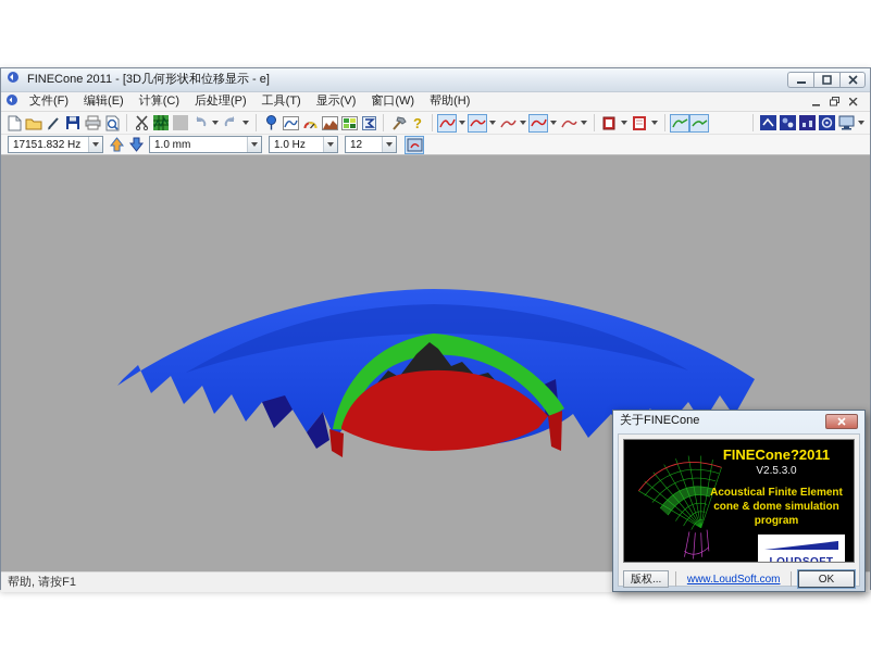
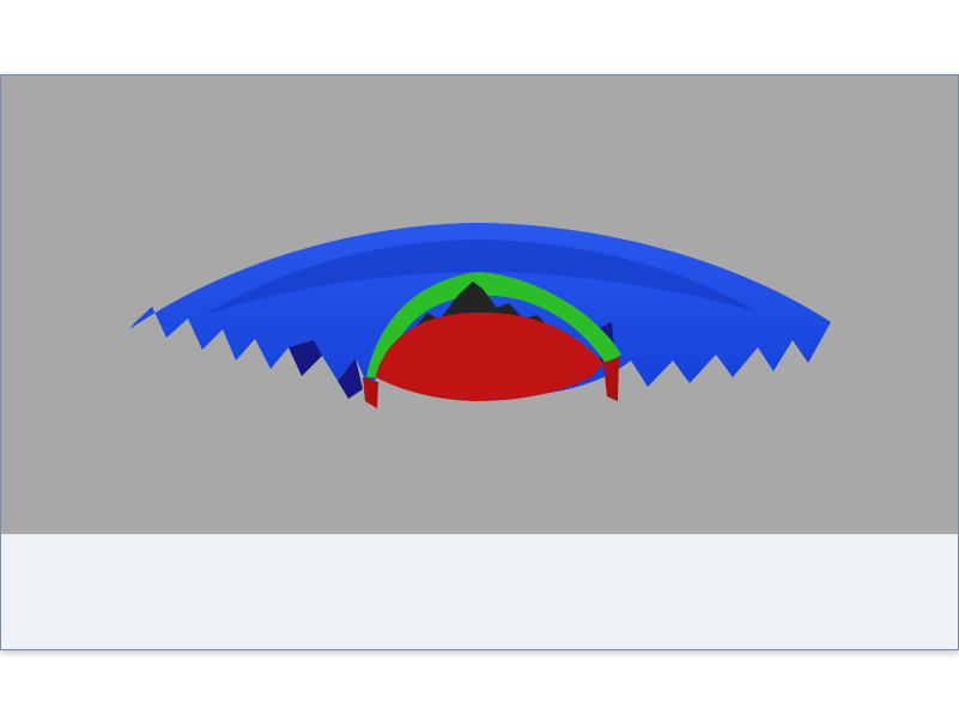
- FINECone 2011 - [3D几何形状和位移显示 - e]
- 文件(F)
- 编辑(E)
- 计算(C)
- 后处理(P)
- 工具(T)
- 显示(V)
- 窗口(W)
- 帮助(H)
- ?
- 17151.832 Hz
- 1.0 mm
- 1.0 Hz
- 12
- 帮助, 请按F1
- 关于FINECone
- FINECone?2011
- V2.5.3.0
- Acoustical Finite Element
- cone & dome simulation
- program
- 版权...
- www.LoudSoft.com
- OK
